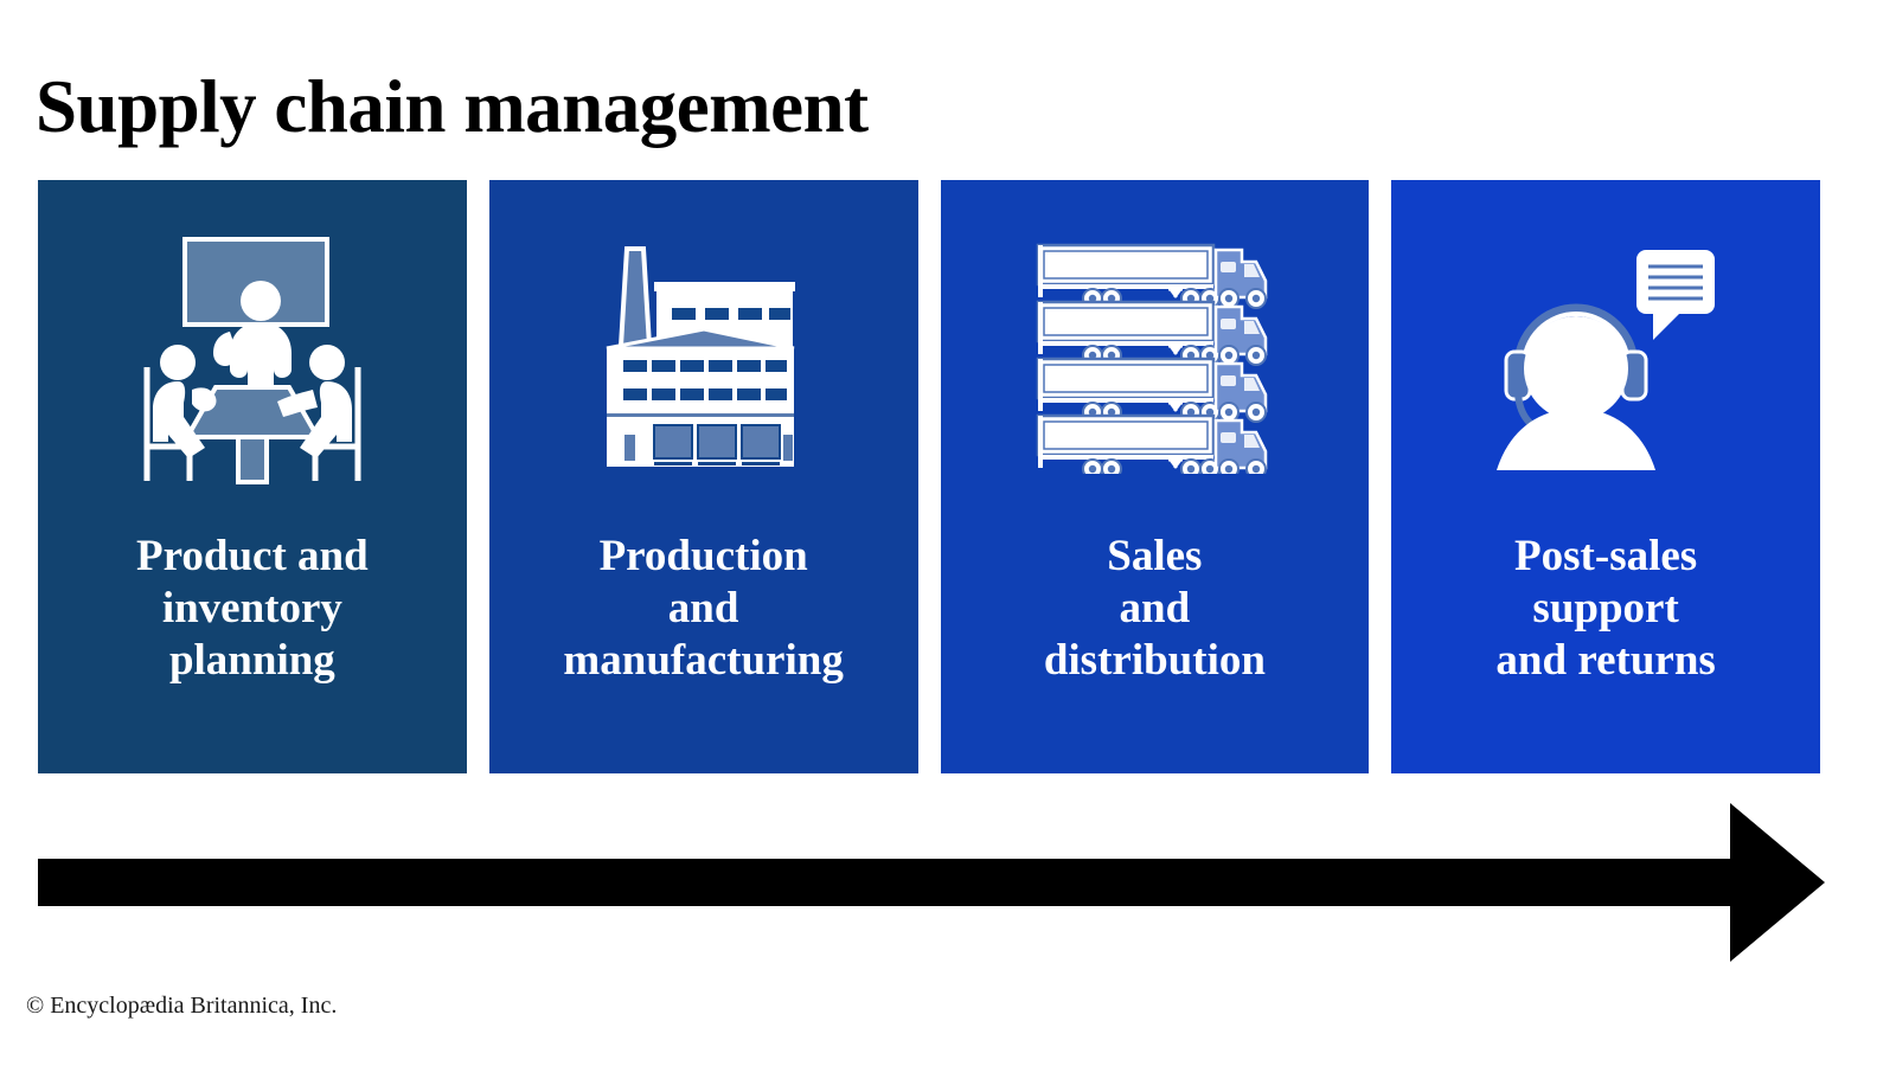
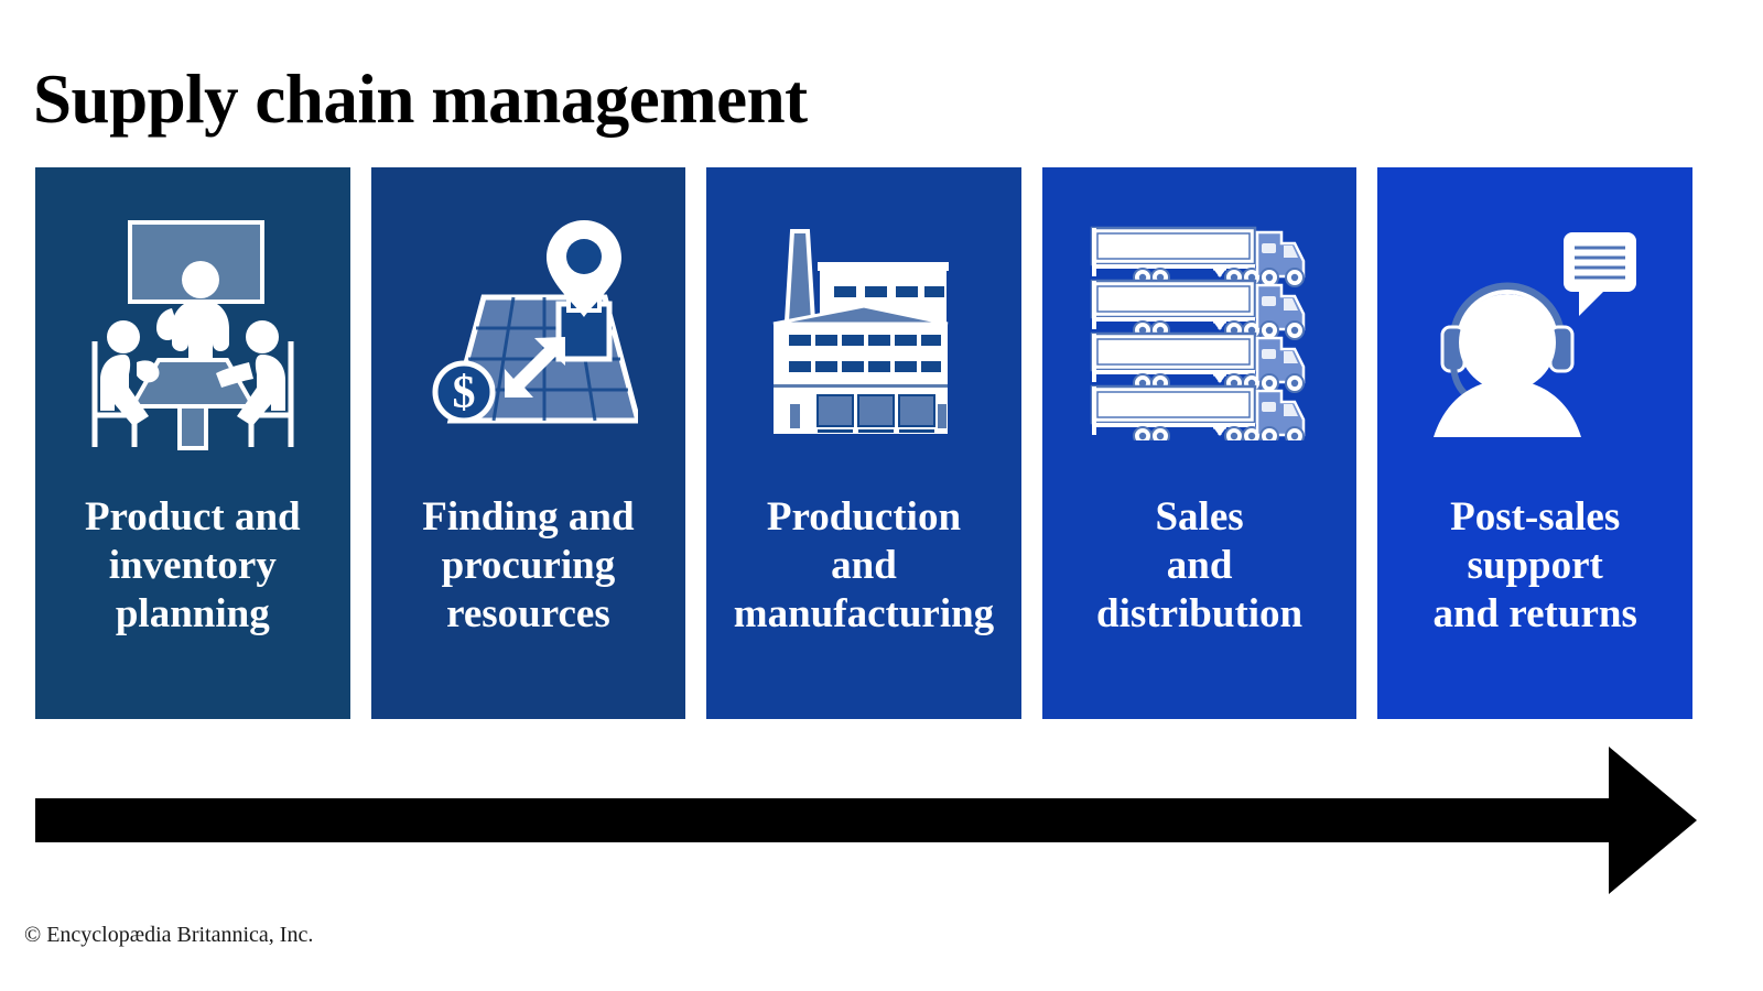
  Supply chain management
  Product and
  inventory
  planning
+ $
+ Finding and
+ procuring
+ resources
  Production
  and
  manufacturing
  Sales
  and
  distribution
  Post-sales
  support
  and returns
  © Encyclopædia Britannica, Inc.
